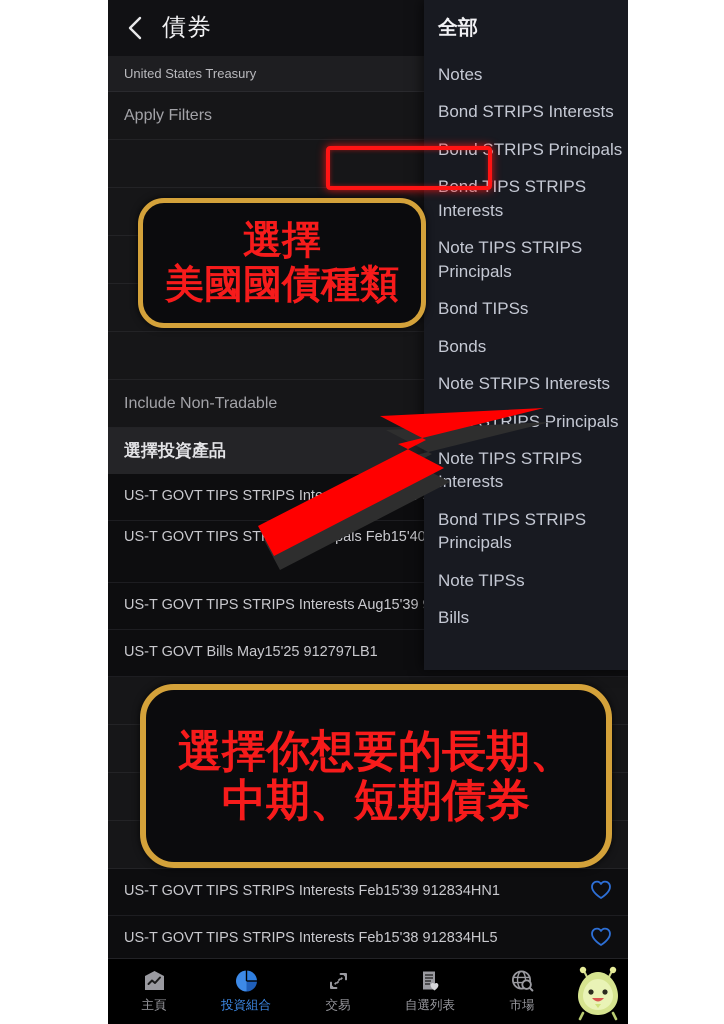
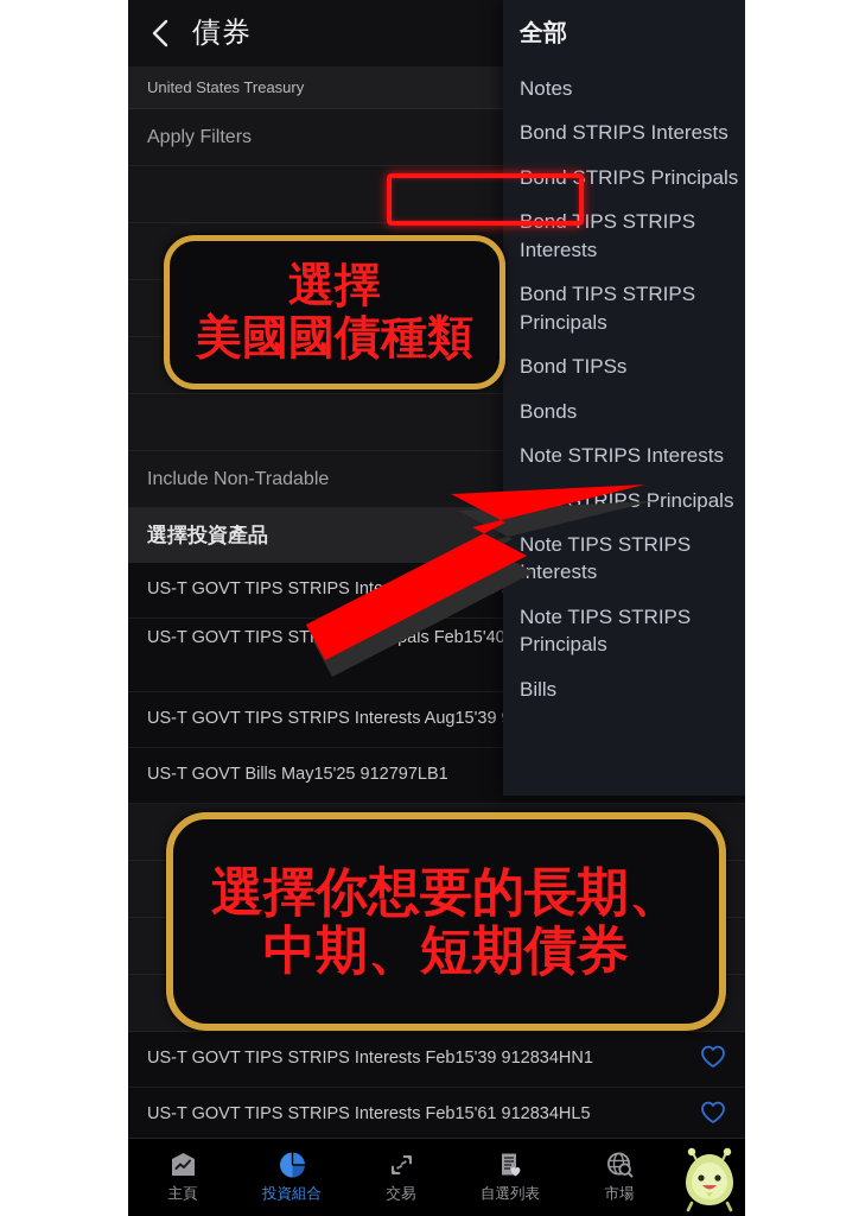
  債券
  United States Treasury
  Apply Filters
  Include Non-Tradable
  選擇投資產品
  US-T GOVT TIPS STRIPS Interests Aug15'39
  US-T GOVT Bills May15'25 912797LB1
  US-T GOVT TIPS STRIPS Interests Feb15'39 912834HN1
- US-T GOVT TIPS STRIPS Interests Feb15'38 912834HL5
+ US-T GOVT TIPS STRIPS Interests Feb15'61 912834HL5
  全部
  Notes
  Bond STRIPS Interests
  Bond STRIPS Principals
  Bond TIPS STRIPS Interests
- Note TIPS STRIPS Principals
+ Bond TIPS STRIPS Principals
  Bond TIPSs
  Bonds
  Note STRIPS Interests
  TRIPS Principals
  Note TIPS STRIPS terests
- Bond TIPS STRIPS Principals
+ Note TIPS STRIPS Principals
- Note TIPSs
  Bills
  主頁
  投資組合
  交易
  自選列表
  市場
  選擇
  美國國債種類
  選擇你想要的長期、
  中期、短期債券
